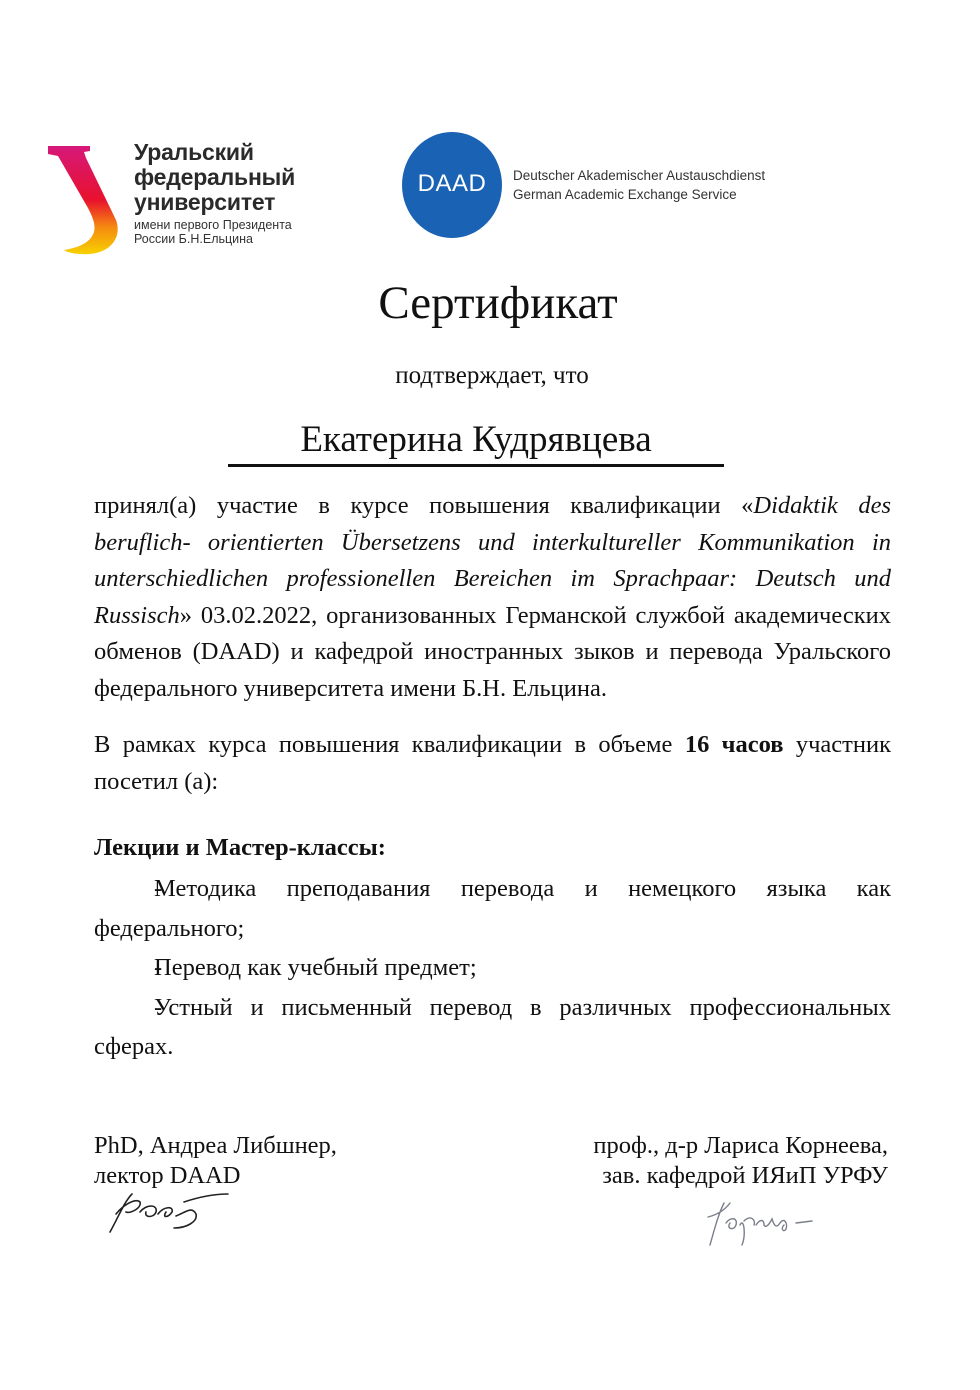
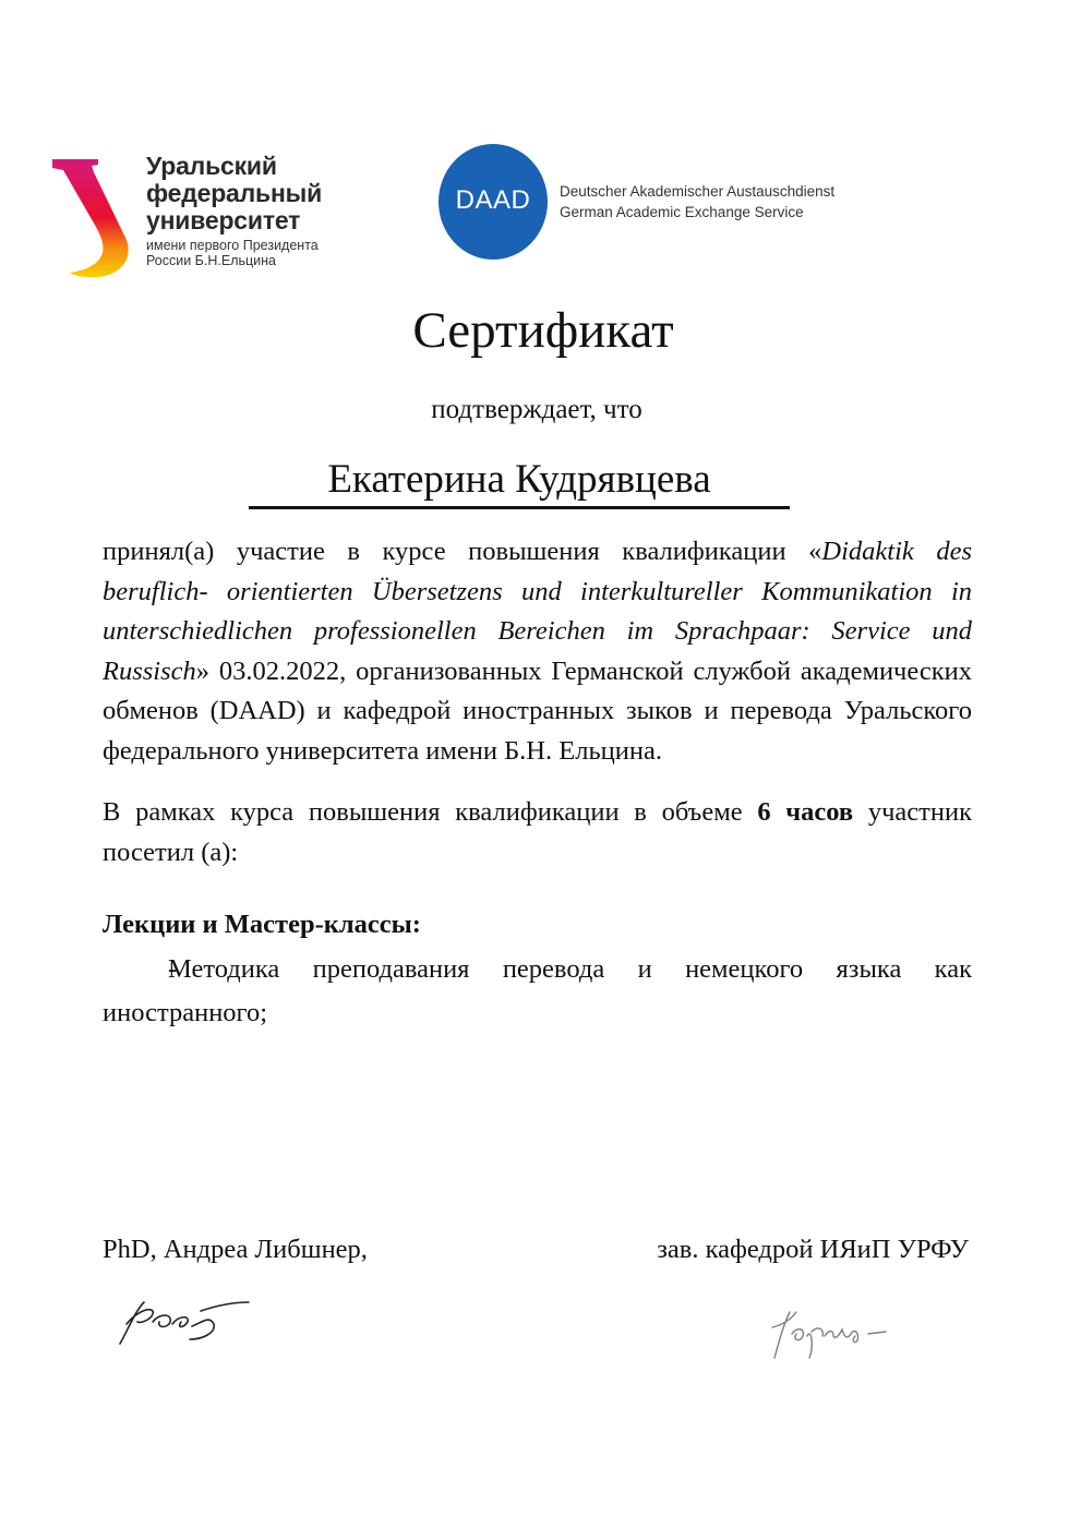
  Уральский
  федеральный
  университет
  имени первого Президента
  России Б.Н.Ельцина
  DAAD
  Deutscher Akademischer Austauschdienst
  German Academic Exchange Service
  Сертификат
  подтверждает, что
  Екатерина Кудрявцева
- принял(а) участие в курсе повышения квалификации «Didaktik des beruflich- orientierten Übersetzens und interkultureller Kommunikation in unterschiedlichen professionellen Bereichen im Sprachpaar: Deutsch und Russisch» 03.02.2022, организованных Германской службой академических обменов (DAAD) и кафедрой иностранных зыков и перевода Уральского федерального университета имени Б.Н. Ельцина.
+ принял(а) участие в курсе повышения квалификации «Didaktik des beruflich- orientierten Übersetzens und interkultureller Kommunikation in unterschiedlichen professionellen Bereichen im Sprachpaar: Service und Russisch» 03.02.2022, организованных Германской службой академических обменов (DAAD) и кафедрой иностранных зыков и перевода Уральского федерального университета имени Б.Н. Ельцина.
- В рамках курса повышения квалификации в объеме 16 часов участник посетил (а):
+ В рамках курса повышения квалификации в объеме 6 часов участник посетил (а):
  Лекции и Мастер-классы:
- -Методика преподавания перевода и немецкого языка как федерального;
+ -Методика преподавания перевода и немецкого языка как иностранного;
- -Перевод как учебный предмет;
- -Устный и письменный перевод в различных профессиональных сферах.
  PhD, Андреа Либшнер,
- лектор DAAD
- проф., д-р Лариса Корнеева,
  зав. кафедрой ИЯиП УРФУ
